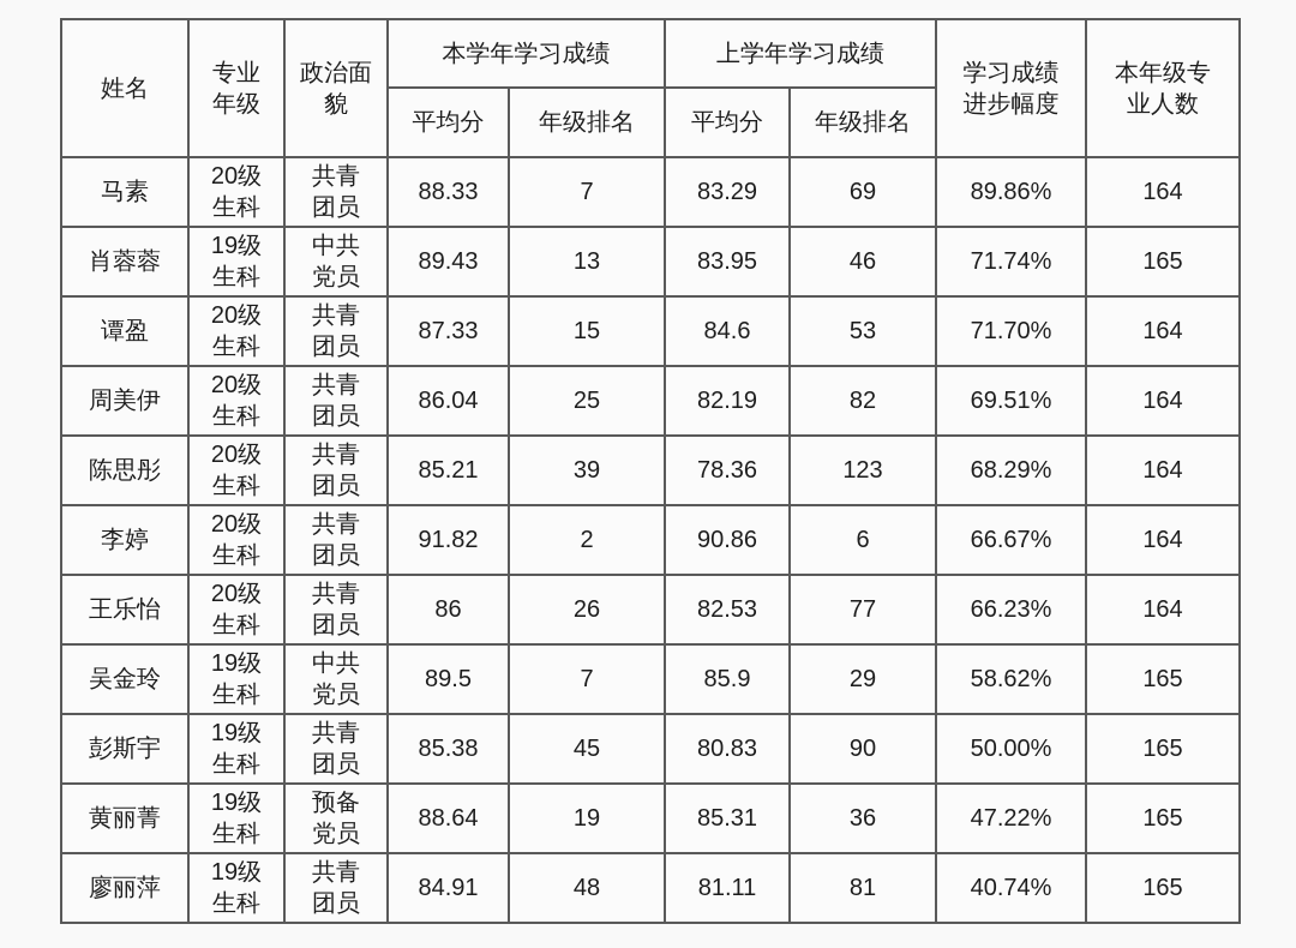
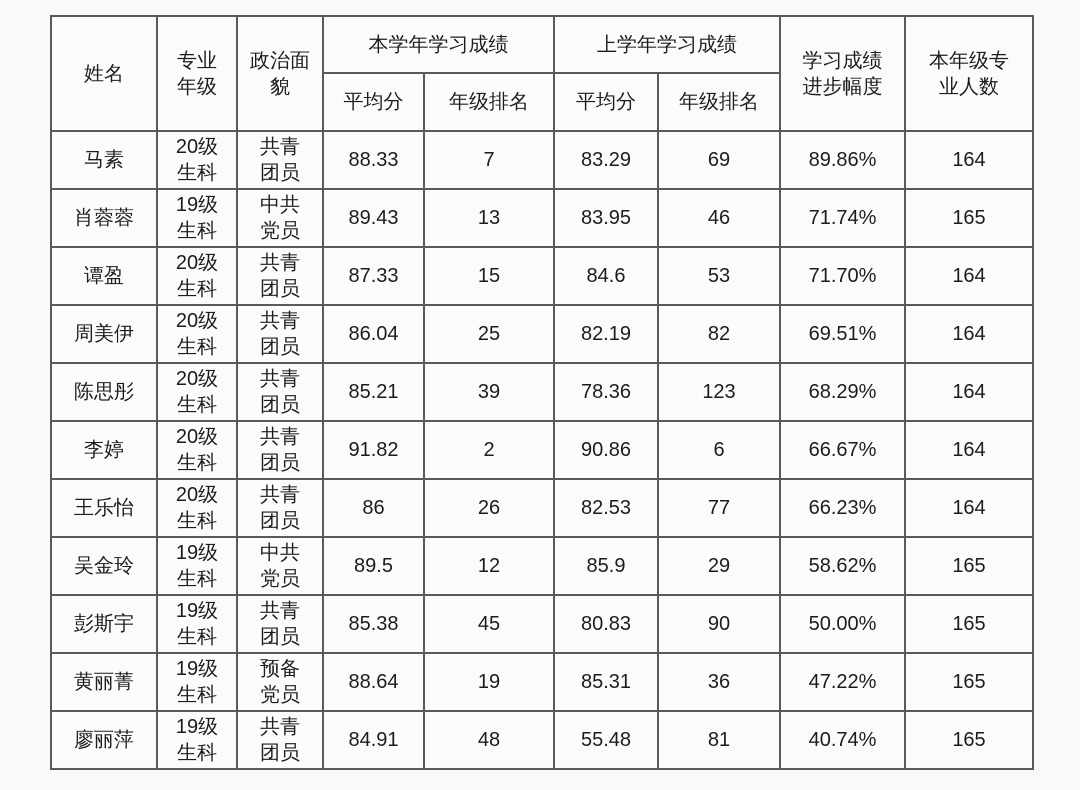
  姓名	专业 年级	政治面 貌	本学年学习成绩	上学年学习成绩	学习成绩 进步幅度	本年级专 业人数
  平均分	年级排名	平均分	年级排名
  马素	20级 生科	共青 团员	88.33	7	83.29	69	89.86%	164
  肖蓉蓉	19级 生科	中共 党员	89.43	13	83.95	46	71.74%	165
  谭盈	20级 生科	共青 团员	87.33	15	84.6	53	71.70%	164
  周美伊	20级 生科	共青 团员	86.04	25	82.19	82	69.51%	164
  陈思彤	20级 生科	共青 团员	85.21	39	78.36	123	68.29%	164
  李婷	20级 生科	共青 团员	91.82	2	90.86	6	66.67%	164
  王乐怡	20级 生科	共青 团员	86	26	82.53	77	66.23%	164
- 吴金玲	19级 生科	中共 党员	89.5	7	85.9	29	58.62%	165
+ 吴金玲	19级 生科	中共 党员	89.5	12	85.9	29	58.62%	165
  彭斯宇	19级 生科	共青 团员	85.38	45	80.83	90	50.00%	165
  黄丽菁	19级 生科	预备 党员	88.64	19	85.31	36	47.22%	165
- 廖丽萍	19级 生科	共青 团员	84.91	48	81.11	81	40.74%	165
+ 廖丽萍	19级 生科	共青 团员	84.91	48	55.48	81	40.74%	165
